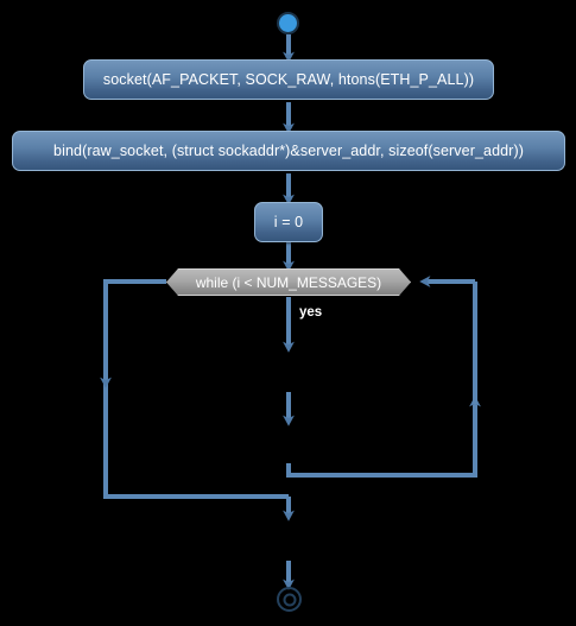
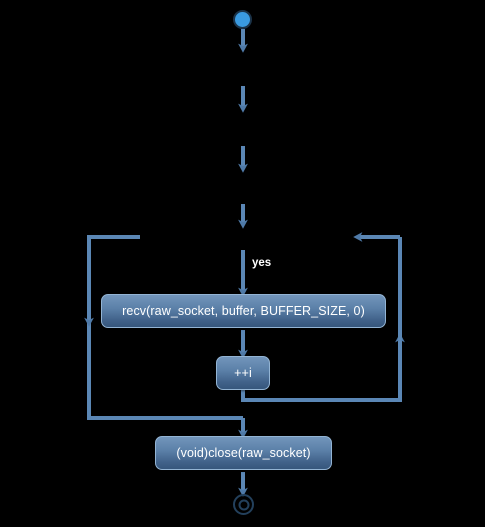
- socket(AF_PACKET, SOCK_RAW, htons(ETH_P_ALL))
- bind(raw_socket, (struct sockaddr*)&server_addr, sizeof(server_addr))
- i = 0
- while (i < NUM_MESSAGES)
  yes
+ recv(raw_socket, buffer, BUFFER_SIZE, 0)
+ ++i
+ (void)close(raw_socket)
